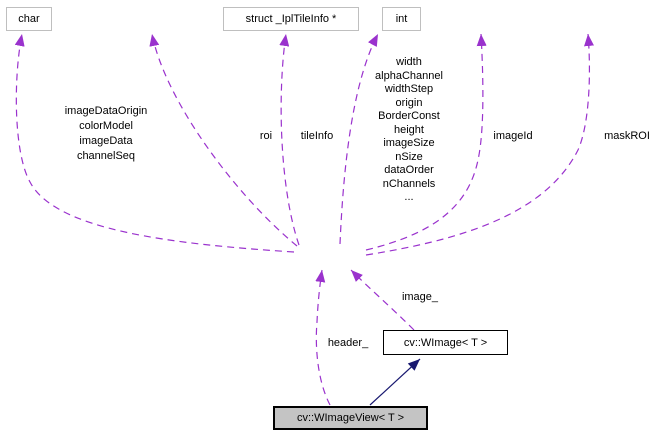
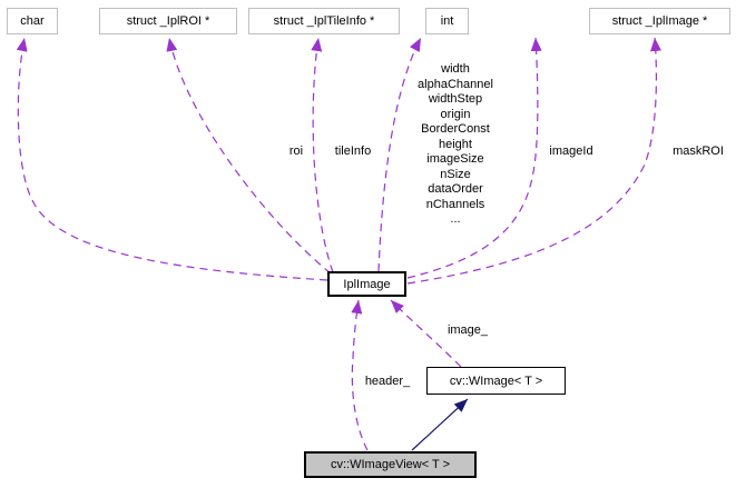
  char
+ struct _IplROI *
  struct _IplTileInfo *
  int
+ struct _IplImage *
+ IplImage
  cv::WImage< T >
  cv::WImageView< T >
- imageDataOrigin
- colorModel
- imageData
- channelSeq
  roi
  tileInfo
  width
  alphaChannel
  widthStep
  origin
  BorderConst
  height
  imageSize
  nSize
  dataOrder
  nChannels
  ...
  imageId
  maskROI
  image_
  header_
